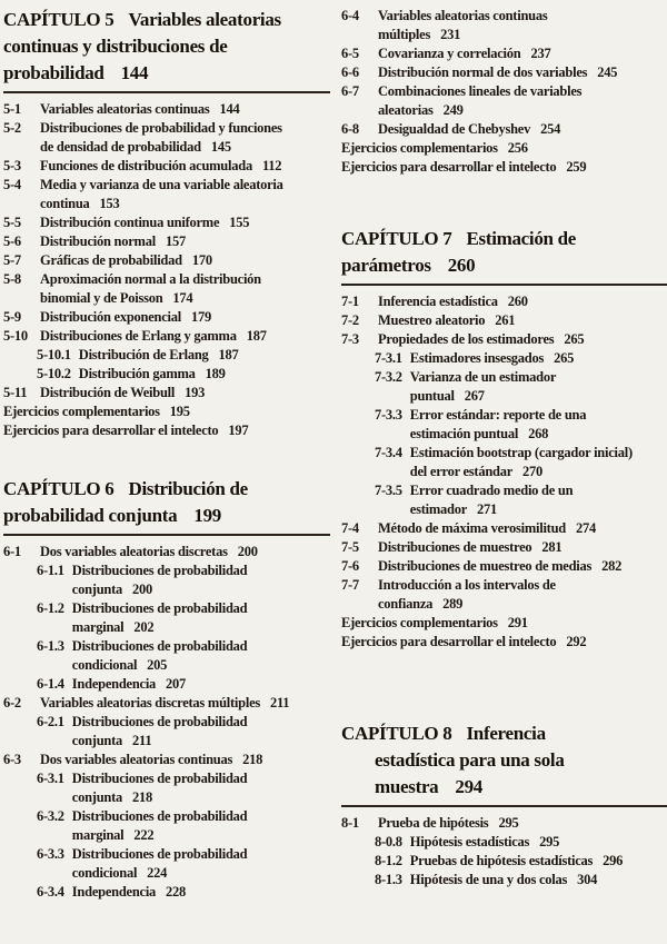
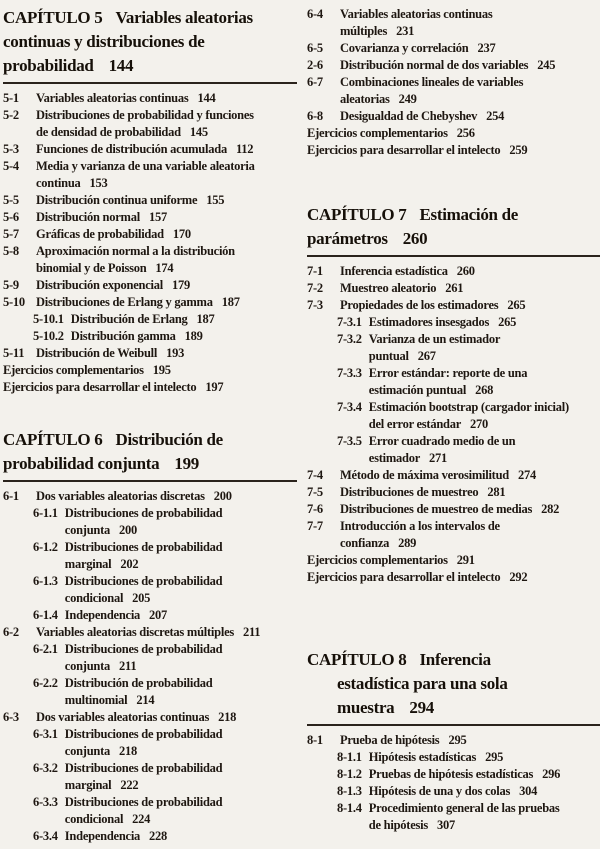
  CAPÍTULO 5 Variables aleatorias
  continuas y distribuciones de
  probabilidad 144
  5-1
  Variables aleatorias continuas 144
  5-2
  Distribuciones de probabilidad y funciones
  de densidad de probabilidad 145
  5-3
  Funciones de distribución acumulada 112
  5-4
  Media y varianza de una variable aleatoria
  continua 153
  5-5
  Distribución continua uniforme 155
  5-6
  Distribución normal 157
  5-7
  Gráficas de probabilidad 170
  5-8
  Aproximación normal a la distribución
  binomial y de Poisson 174
  5-9
  Distribución exponencial 179
  5-10
  Distribuciones de Erlang y gamma 187
  5-10.1
  Distribución de Erlang 187
  5-10.2
  Distribución gamma 189
  5-11
  Distribución de Weibull 193
  Ejercicios complementarios 195
  Ejercicios para desarrollar el intelecto 197
  CAPÍTULO 6 Distribución de
  probabilidad conjunta 199
  6-1
  Dos variables aleatorias discretas 200
  6-1.1
  Distribuciones de probabilidad
  conjunta 200
  6-1.2
  Distribuciones de probabilidad
  marginal 202
  6-1.3
  Distribuciones de probabilidad
  condicional 205
  6-1.4
  Independencia 207
  6-2
  Variables aleatorias discretas múltiples 211
  6-2.1
  Distribuciones de probabilidad
  conjunta 211
+ 6-2.2
+ Distribución de probabilidad
+ multinomial 214
  6-3
  Dos variables aleatorias continuas 218
  6-3.1
  Distribuciones de probabilidad
  conjunta 218
  6-3.2
  Distribuciones de probabilidad
  marginal 222
  6-3.3
  Distribuciones de probabilidad
  condicional 224
  6-3.4
  Independencia 228
  6-4
  Variables aleatorias continuas
  múltiples 231
  6-5
  Covarianza y correlación 237
- 6-6
+ 2-6
  Distribución normal de dos variables 245
  6-7
  Combinaciones lineales de variables
  aleatorias 249
  6-8
  Desigualdad de Chebyshev 254
  Ejercicios complementarios 256
  Ejercicios para desarrollar el intelecto 259
  CAPÍTULO 7 Estimación de
  parámetros 260
  7-1
  Inferencia estadística 260
  7-2
  Muestreo aleatorio 261
  7-3
  Propiedades de los estimadores 265
  7-3.1
  Estimadores insesgados 265
  7-3.2
  Varianza de un estimador
  puntual 267
  7-3.3
  Error estándar: reporte de una
  estimación puntual 268
  7-3.4
  Estimación bootstrap (cargador inicial)
  del error estándar 270
  7-3.5
  Error cuadrado medio de un
  estimador 271
  7-4
  Método de máxima verosimilitud 274
  7-5
  Distribuciones de muestreo 281
  7-6
  Distribuciones de muestreo de medias 282
  7-7
  Introducción a los intervalos de
  confianza 289
  Ejercicios complementarios 291
  Ejercicios para desarrollar el intelecto 292
  CAPÍTULO 8 Inferencia
  estadística para una sola
  muestra 294
  8-1
  Prueba de hipótesis 295
- 8-0.8
+ 8-1.1
  Hipótesis estadísticas 295
  8-1.2
  Pruebas de hipótesis estadísticas 296
  8-1.3
  Hipótesis de una y dos colas 304
+ 8-1.4
+ Procedimiento general de las pruebas
+ de hipótesis 307
